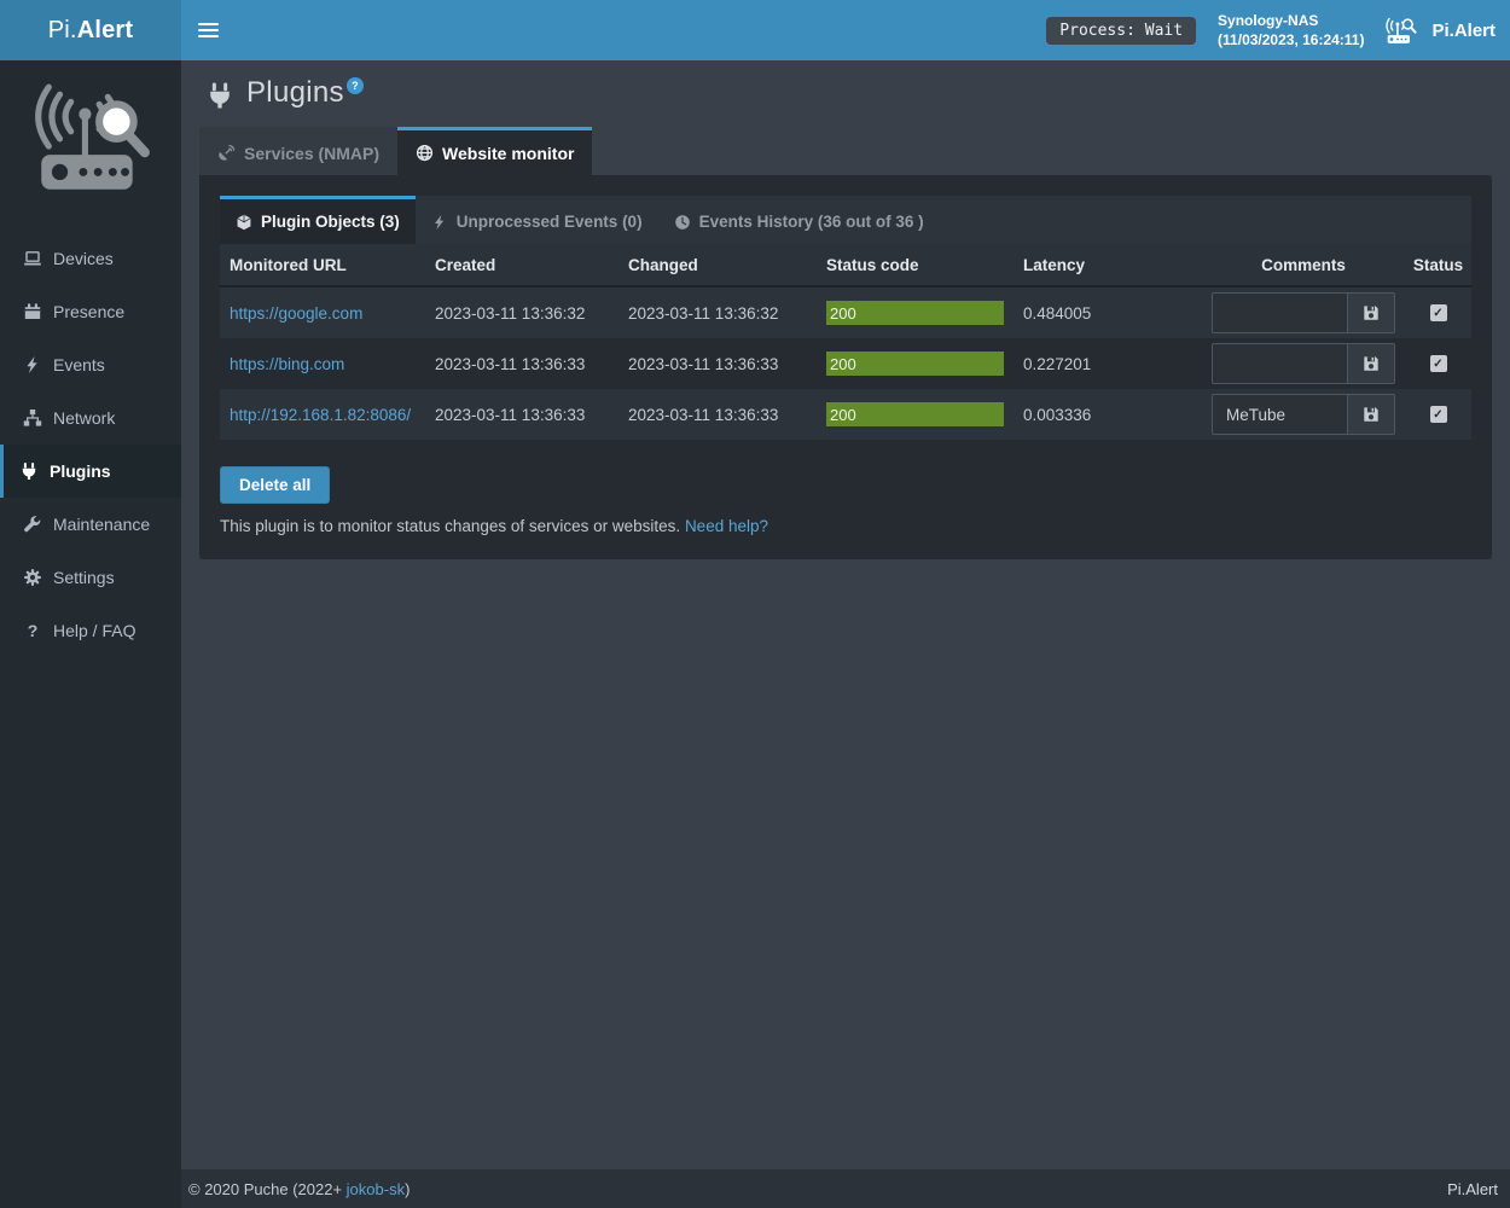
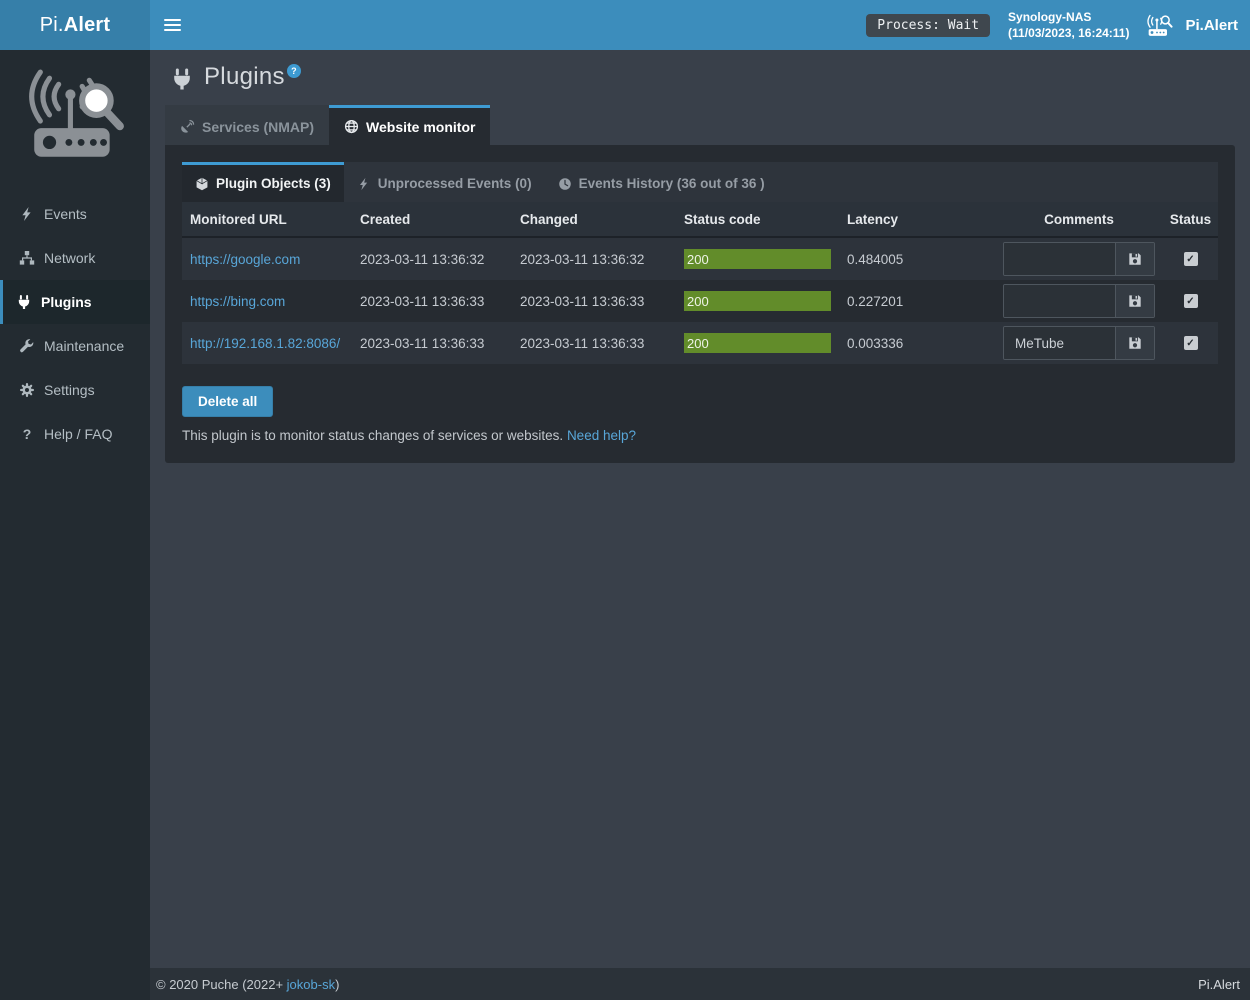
  Pi.
  Alert
- Devices
- Presence
  Events
  Network
  Plugins
  Maintenance
  Settings
  ?
  Help / FAQ
  Process: Wait
  Synology-NAS
  (11/03/2023, 16:24:11)
  Pi.Alert
  Plugins
  ?
  Services (NMAP)
  Website monitor
  Plugin Objects (3)
  Unprocessed Events (0)
  Events History (36 out of 36 )
  Monitored URL
  Created
  Changed
  Status code
  Latency
  Comments
  Status
  https://google.com
  2023-03-11 13:36:32
  2023-03-11 13:36:32
  200
  0.484005
  https://bing.com
  2023-03-11 13:36:33
  2023-03-11 13:36:33
  200
  0.227201
  http://192.168.1.82:8086/
  2023-03-11 13:36:33
  2023-03-11 13:36:33
  200
  0.003336
  MeTube
  Delete all
  This plugin is to monitor status changes of services or websites. Need help?
  © 2020 Puche (2022+ jokob-sk)
  Pi.Alert
